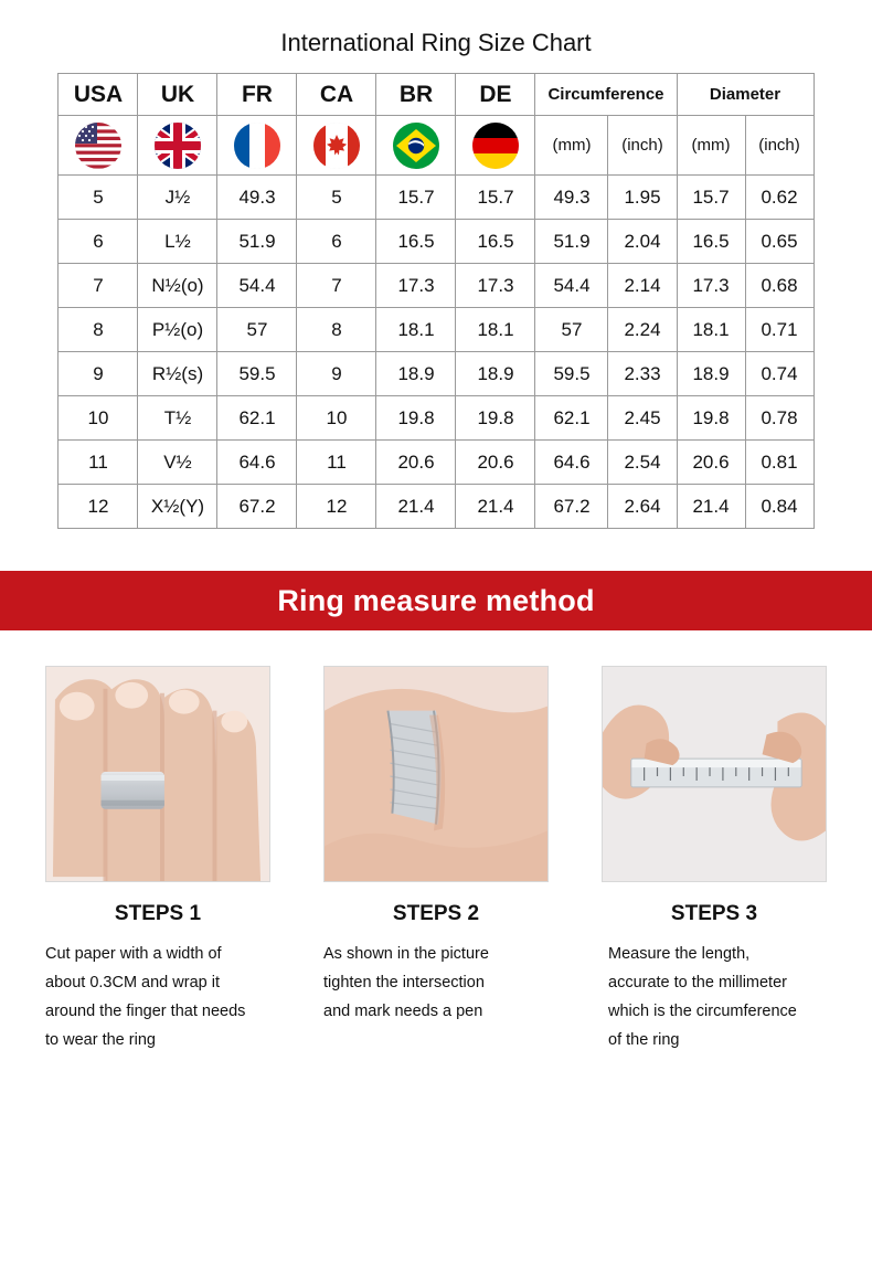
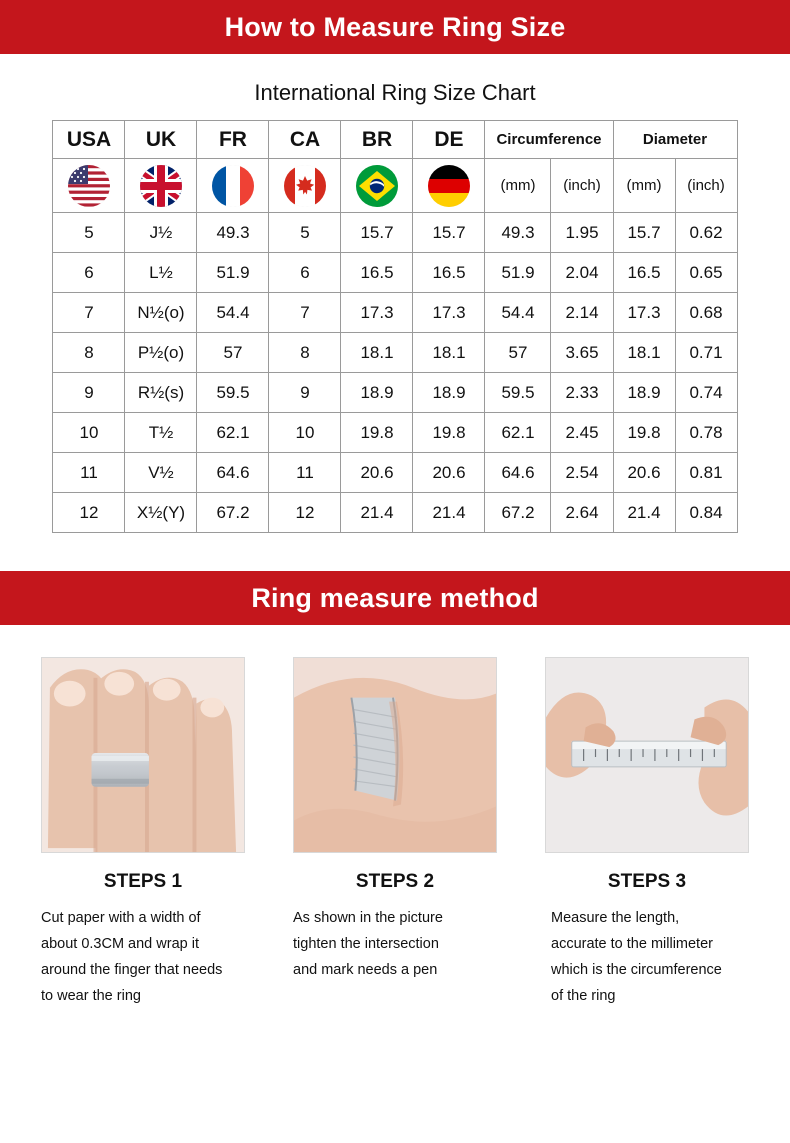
+ How to Measure Ring Size
  International Ring Size Chart
  USA	UK	FR	CA	BR	DE	Circumference	Diameter
  						(mm)	(inch)	(mm)	(inch)
  5	J½	49.3	5	15.7	15.7	49.3	1.95	15.7	0.62
  6	L½	51.9	6	16.5	16.5	51.9	2.04	16.5	0.65
  7	N½(o)	54.4	7	17.3	17.3	54.4	2.14	17.3	0.68
- 8	P½(o)	57	8	18.1	18.1	57	2.24	18.1	0.71
+ 8	P½(o)	57	8	18.1	18.1	57	3.65	18.1	0.71
  9	R½(s)	59.5	9	18.9	18.9	59.5	2.33	18.9	0.74
  10	T½	62.1	10	19.8	19.8	62.1	2.45	19.8	0.78
  11	V½	64.6	11	20.6	20.6	64.6	2.54	20.6	0.81
  12	X½(Y)	67.2	12	21.4	21.4	67.2	2.64	21.4	0.84
  Ring measure method
  STEPS 1
  Cut paper with a width of
  about 0.3CM and wrap it
  around the finger that needs
  to wear the ring
  STEPS 2
  As shown in the picture
  tighten the intersection
  and mark needs a pen
  STEPS 3
  Measure the length,
  accurate to the millimeter
  which is the circumference
  of the ring
